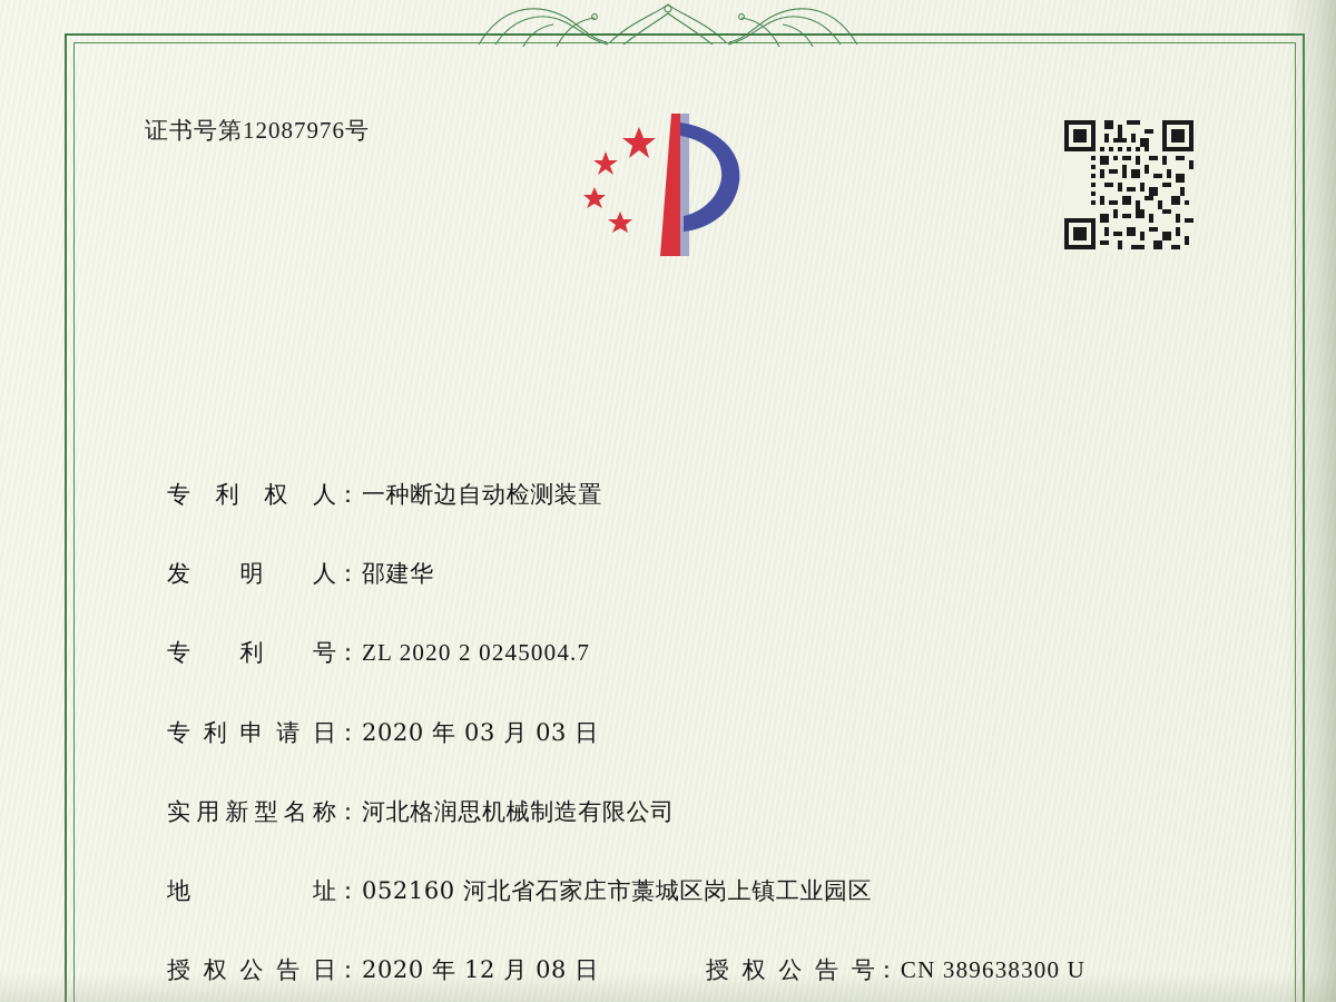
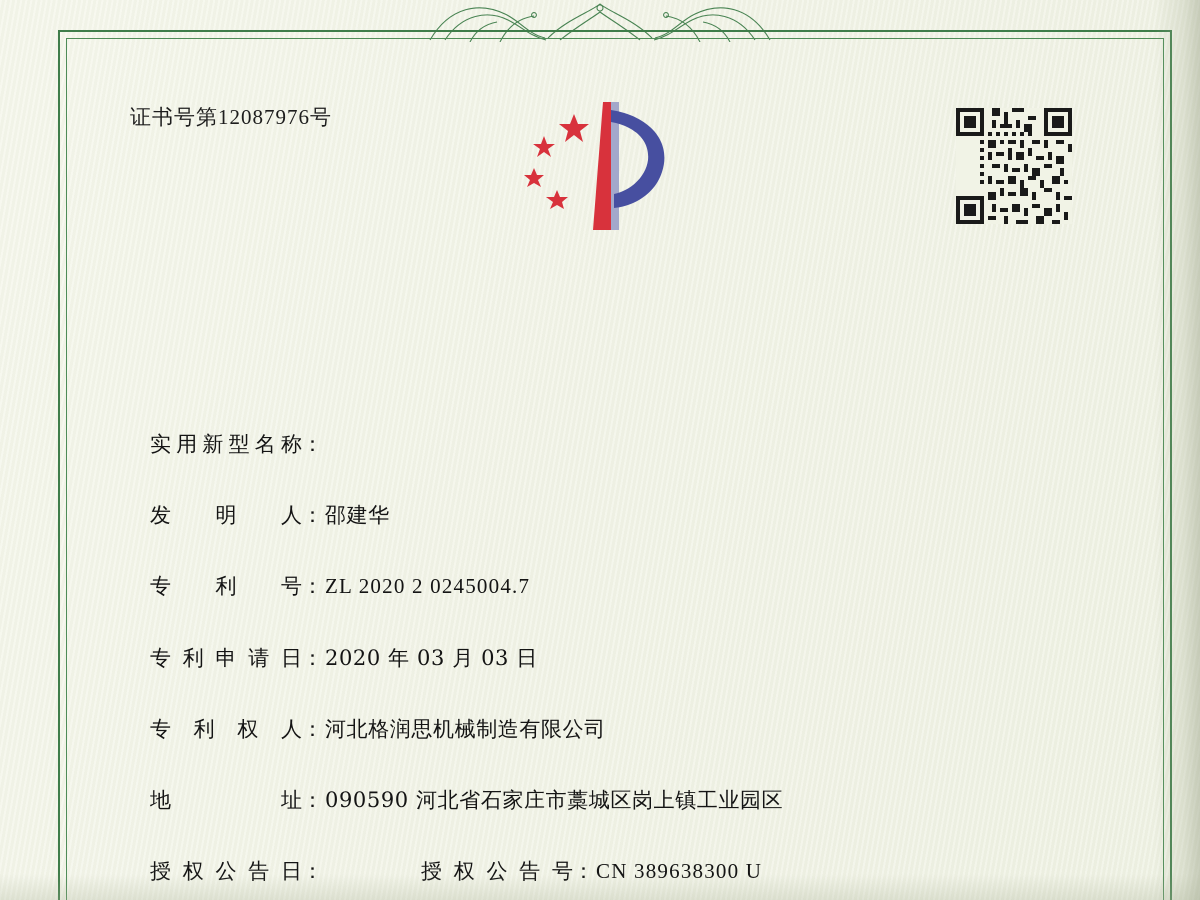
  证书号第12087976号
- 专利权人
+ 实用新型名称
  ：
- 一种断边自动检测装置
  发明人
  ：
  邵建华
  专利号
  ：
  ZL 2020 2 0245004.7
  专利申请日
  ：
  2020 年 03 月 03 日
- 实用新型名称
+ 专利权人
  ：
  河北格润思机械制造有限公司
  地址
  ：
- 052160 河北省石家庄市藁城区岗上镇工业园区
+ 090590 河北省石家庄市藁城区岗上镇工业园区
  授权公告日
  ：
- 2020 年 12 月 08 日
  授权公告号
  ：
  CN 389638300 U
